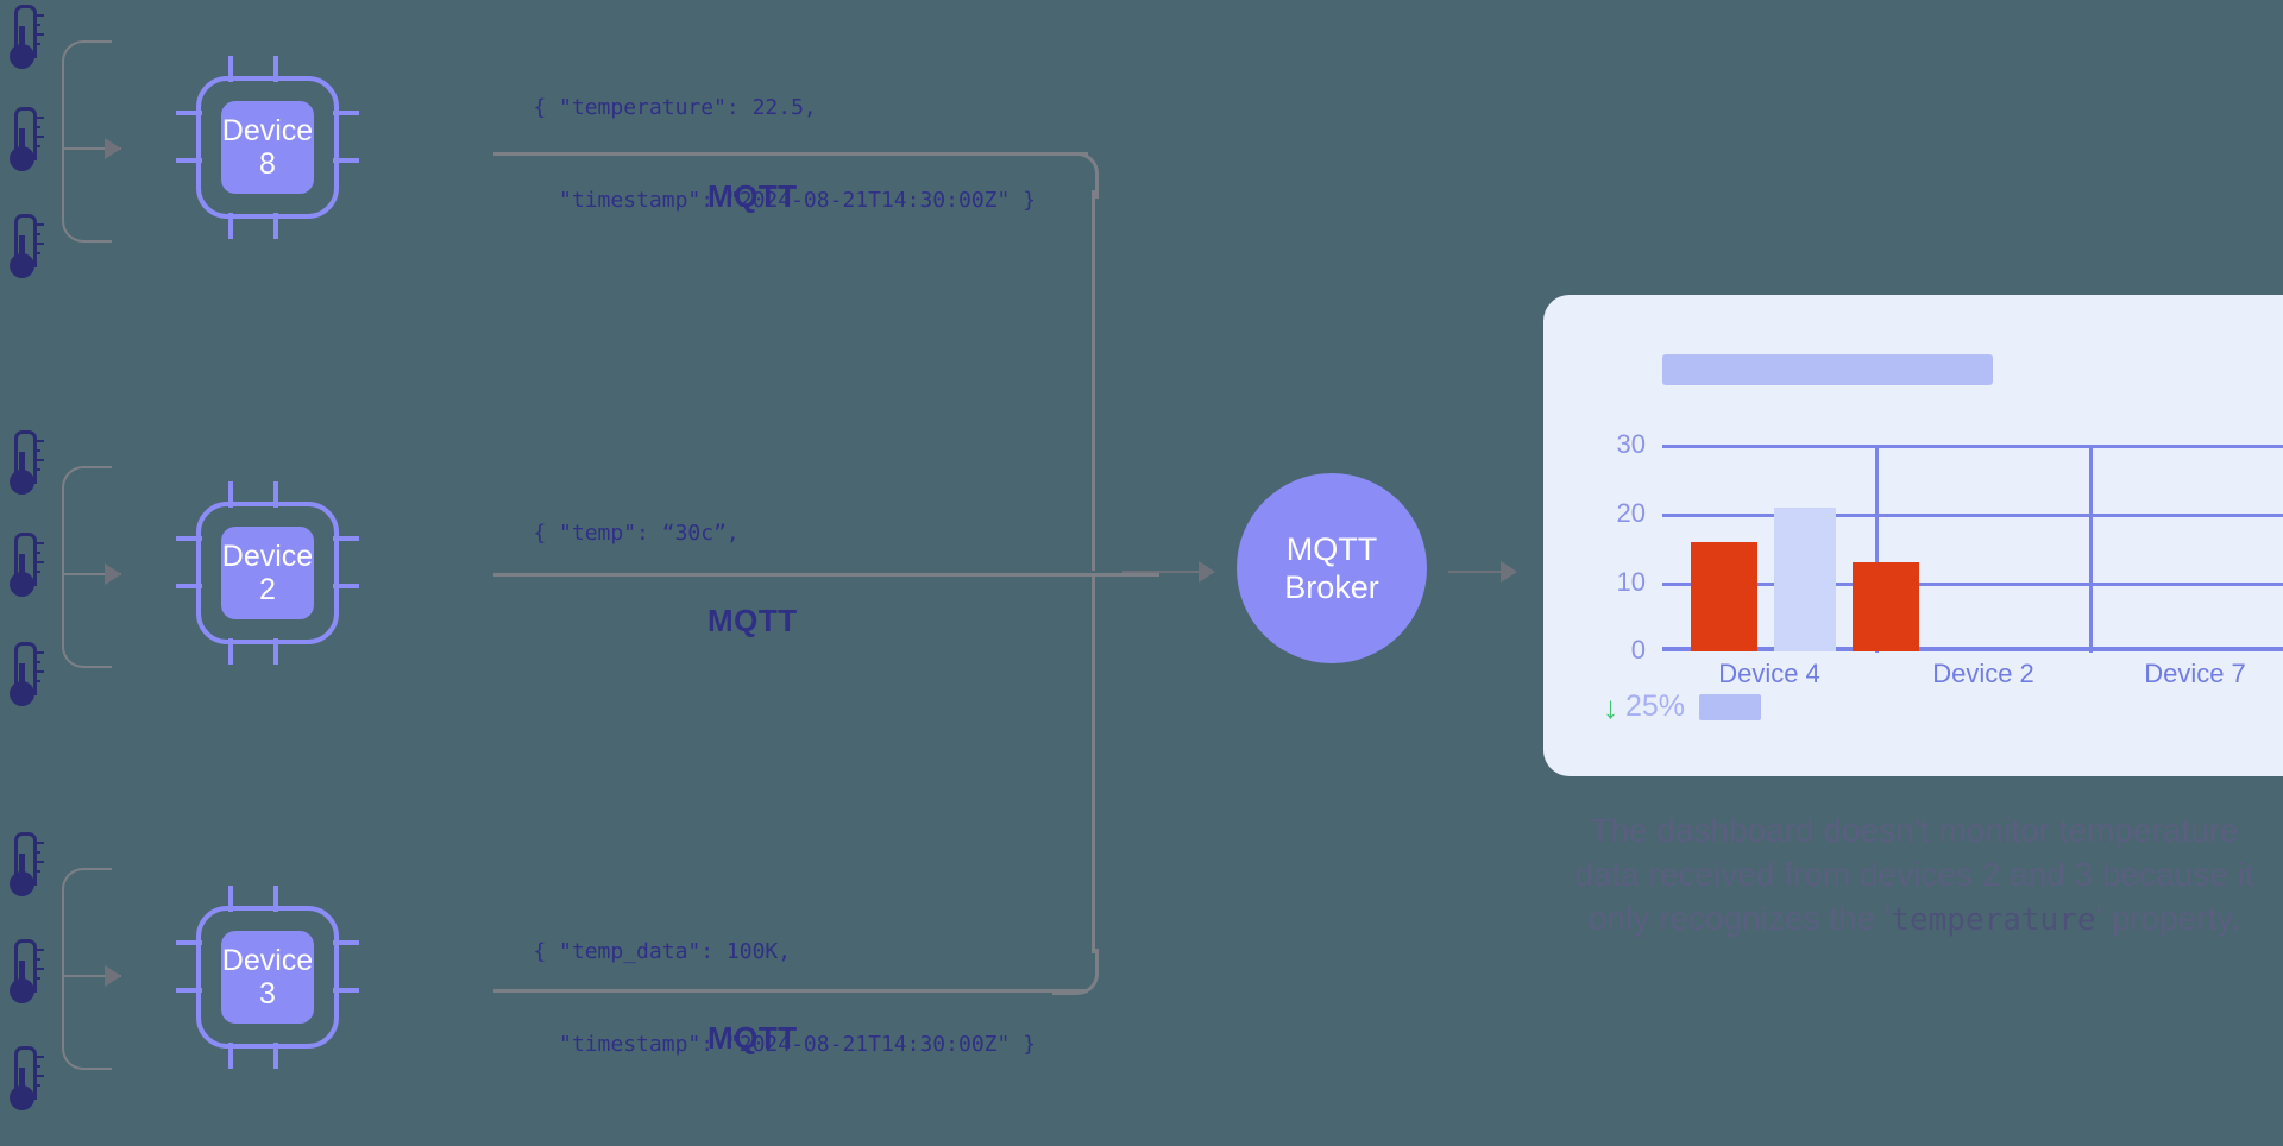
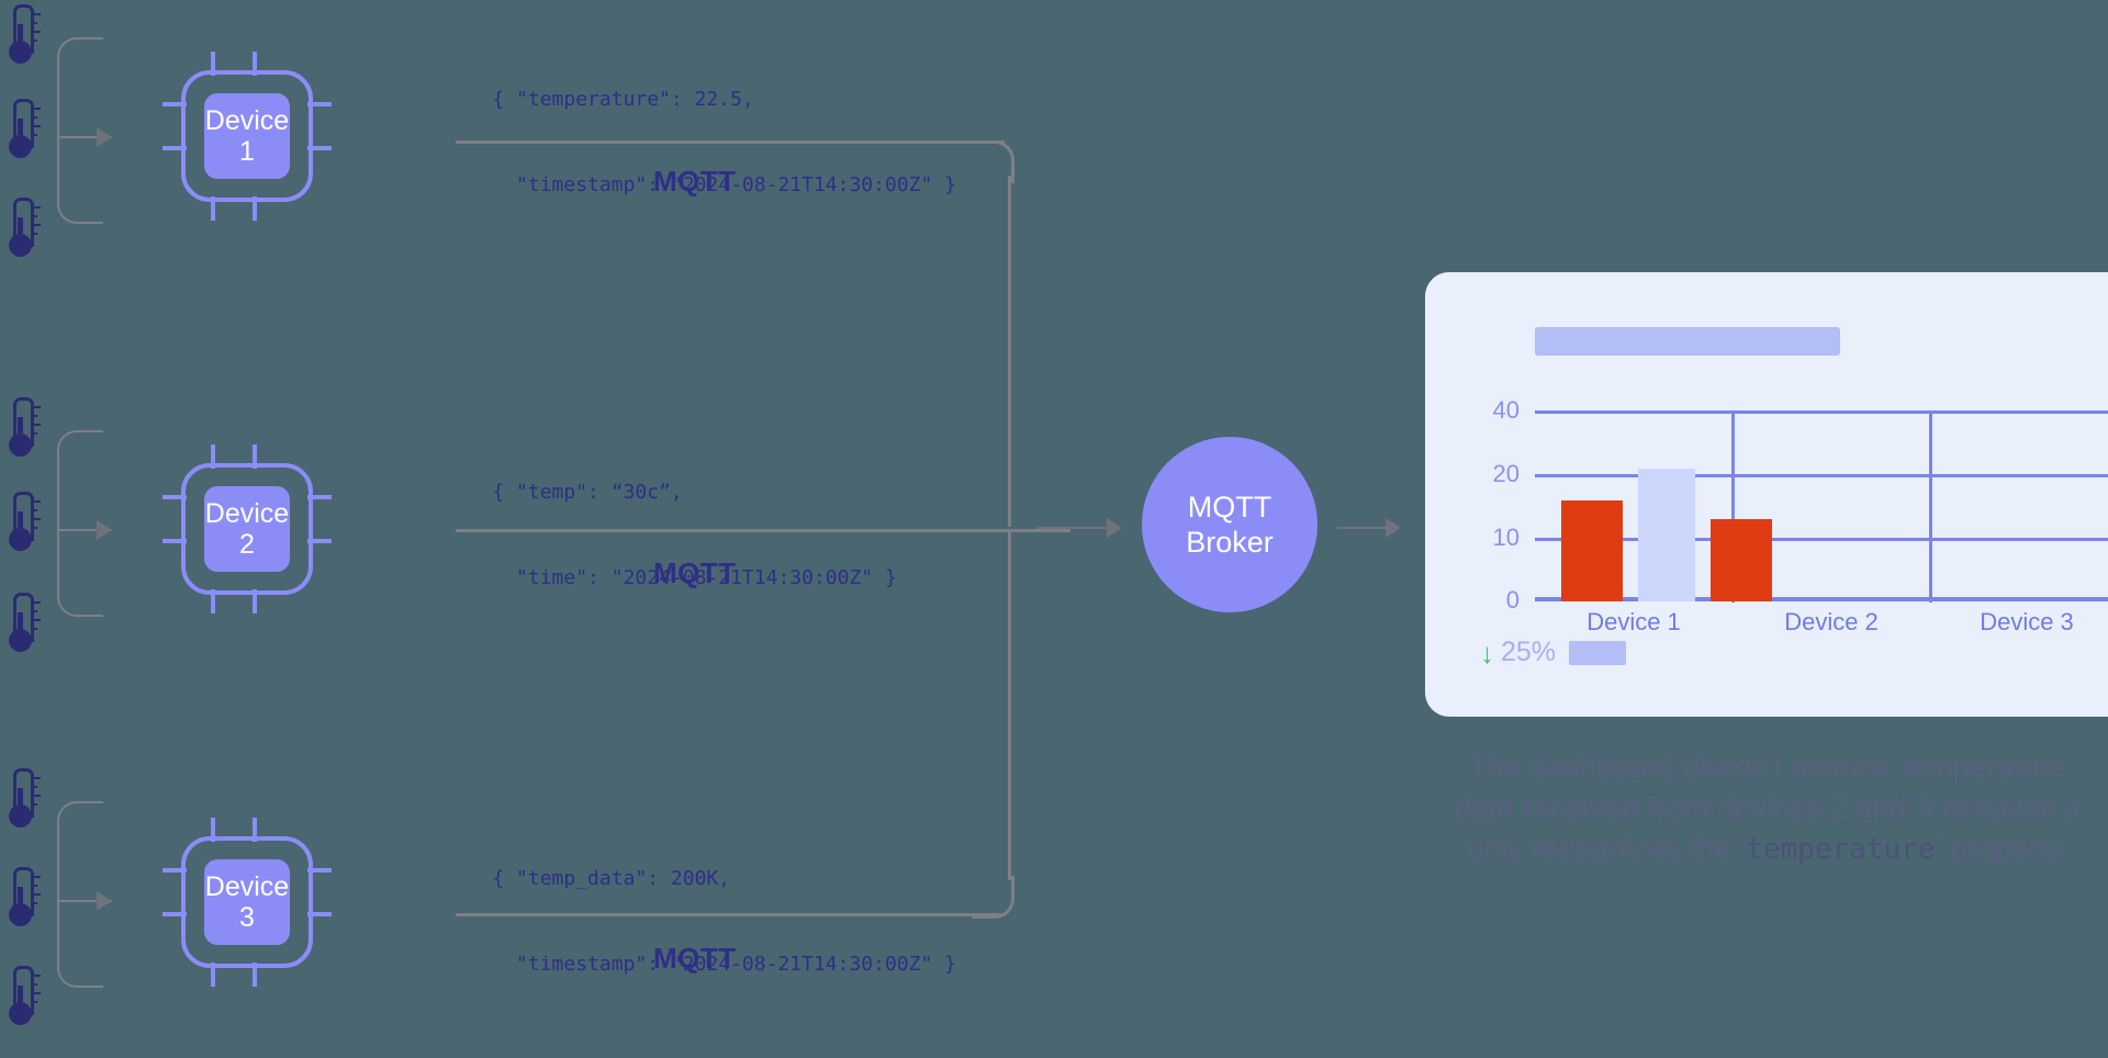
  Device
- 8
+ 1
  { "temperature": 22.5,
  "timestamp": "2024-08-21T14:30:00Z" }
  MQTT
  Device
  2
  { "temp": “30c”,
+ "time": "2024-08-21T14:30:00Z" }
  MQTT
  Device
  3
- { "temp_data": 100K,
+ { "temp_data": 200K,
  "timestamp": "2024-08-21T14:30:00Z" }
  MQTT
  MQTT
  Broker
- 30
+ 40
  20
  10
  0
- Device 4
+ Device 1
  Device 2
- Device 7
+ Device 3
  ↓
  25%
